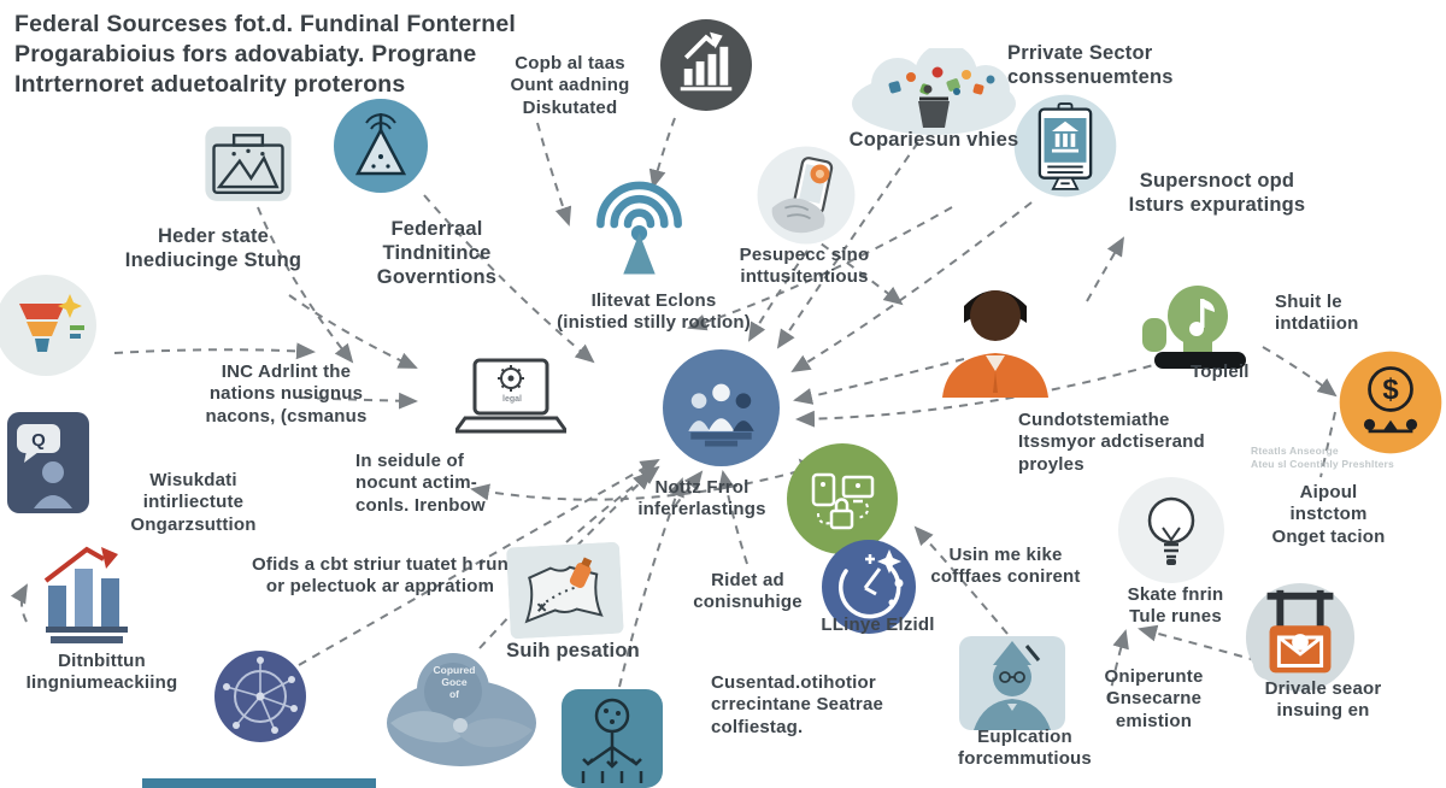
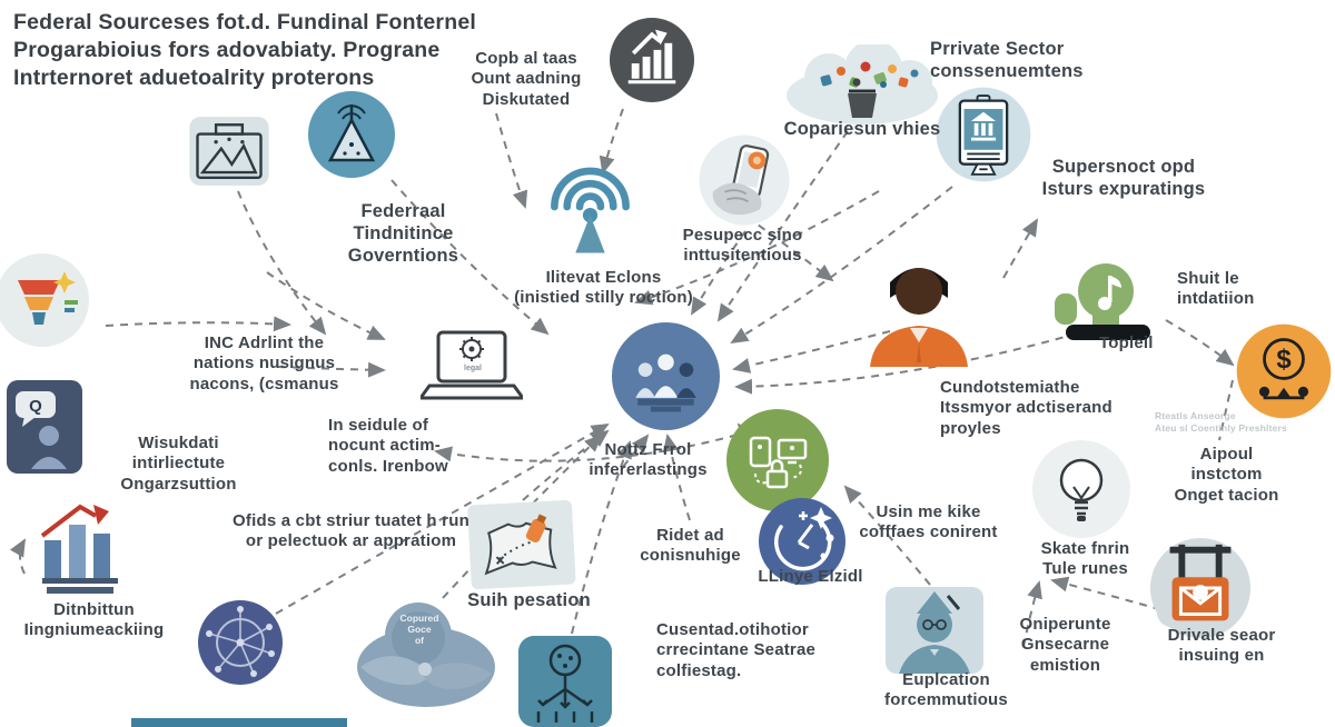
  Federal Sourceses fot.d. Fundinal Fonternel
  Progarabioius fors adovabiaty. Prograne
  Intrternoret aduetoalrity proterons
  $
  Q
  Copured
  Goce
  of
  Copb al taas
  Ount aadning
  Diskutated
  Copariesun vhies
  Prrivate Sector
  conssenuemtens
  Supersnoct opd
  Isturs expuratings
- Heder state
- Inediucinge Stung
  Federraal
  Tindnitince
  Governtions
  Pesupecc sino
  inttusitentious
  Ilitevat Eclons
  (inistied stilly roction)
  Shuit le
  intdatiion
  Topleil
  INC Adrlint the
  nations nusignus
  nacons, (csmanus
  Cundotstemiathe
  Itssmyor adctiserand
  proyles
  Rteatls Anseorge
  Ateu sl Coentinly Preshlters
  Wisukdati
  intirliectute
  Ongarzsuttion
  In seidule of
  nocunt actim-
  conls. Irenbow
  Nottz Frrol
  infererlastings
  Aipoul
  instctom
  Onget tacion
  Ofids a cbt striur tuatet h run
  or pelectuok ar appratiom
  Usin me kike
  cofffaes conirent
  Ridet ad
  conisnuhige
  Skate fnrin
  Tule runes
  LLinye Elzidl
  Suih pesation
  Ditnbittun
  Iingniumeackiing
  Cusentad.otihotior
  crrecintane Seatrae
  colfiestag.
  Oniperunte
  Gnsecarne
  emistion
  Drivale seaor
  insuing en
  Euplcation
  forcemmutious
